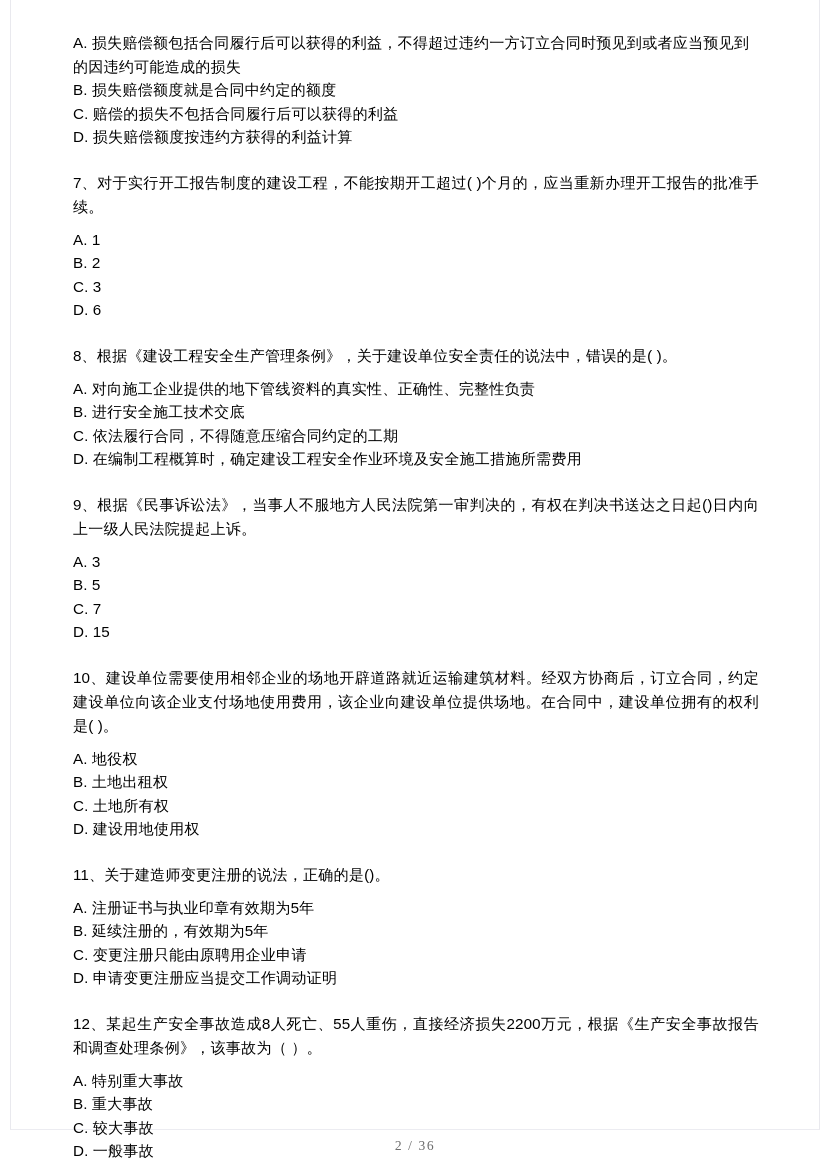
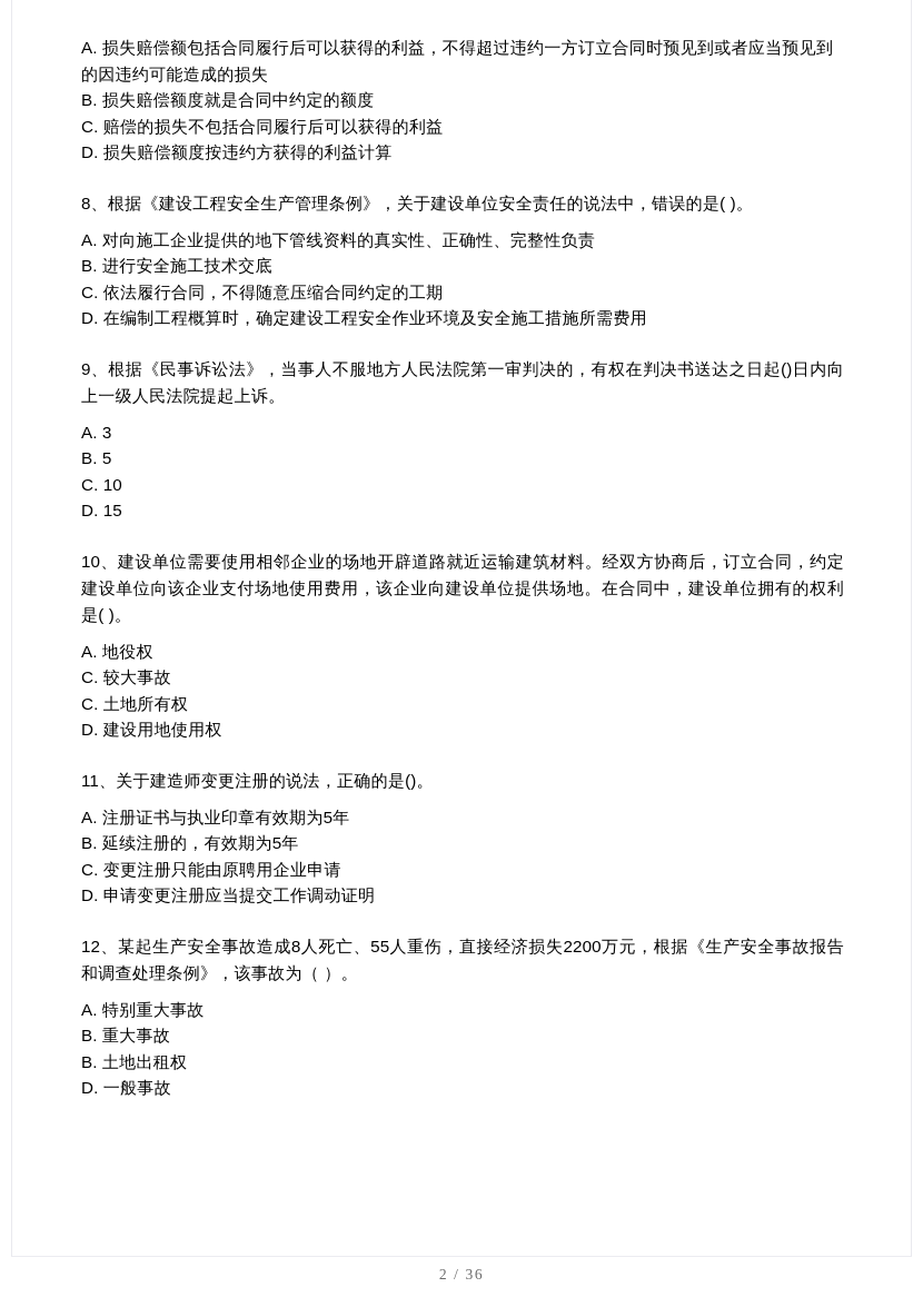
  A. 损失赔偿额包括合同履行后可以获得的利益，不得超过违约一方订立合同时预见到或者应当预见到的因违约可能造成的损失
  B. 损失赔偿额度就是合同中约定的额度
  C. 赔偿的损失不包括合同履行后可以获得的利益
  D. 损失赔偿额度按违约方获得的利益计算
- 7、对于实行开工报告制度的建设工程，不能按期开工超过( )个月的，应当重新办理开工报告的批准手续。
- A. 1
- B. 2
- C. 3
- D. 6
  8、根据《建设工程安全生产管理条例》，关于建设单位安全责任的说法中，错误的是( )。
  A. 对向施工企业提供的地下管线资料的真实性、正确性、完整性负责
  B. 进行安全施工技术交底
  C. 依法履行合同，不得随意压缩合同约定的工期
  D. 在编制工程概算时，确定建设工程安全作业环境及安全施工措施所需费用
  9、根据《民事诉讼法》，当事人不服地方人民法院第一审判决的，有权在判决书送达之日起()日内向上一级人民法院提起上诉。
  A. 3
  B. 5
- C. 7
+ C. 10
  D. 15
  10、建设单位需要使用相邻企业的场地开辟道路就近运输建筑材料。经双方协商后，订立合同，约定建设单位向该企业支付场地使用费用，该企业向建设单位提供场地。在合同中，建设单位拥有的权利是( )。
  A. 地役权
- B. 土地出租权
+ C. 较大事故
  C. 土地所有权
  D. 建设用地使用权
  11、关于建造师变更注册的说法，正确的是()。
  A. 注册证书与执业印章有效期为5年
  B. 延续注册的，有效期为5年
  C. 变更注册只能由原聘用企业申请
  D. 申请变更注册应当提交工作调动证明
  12、某起生产安全事故造成8人死亡、55人重伤，直接经济损失2200万元，根据《生产安全事故报告和调查处理条例》，该事故为（ ）。
  A. 特别重大事故
  B. 重大事故
- C. 较大事故
+ B. 土地出租权
  D. 一般事故
  2 / 36
